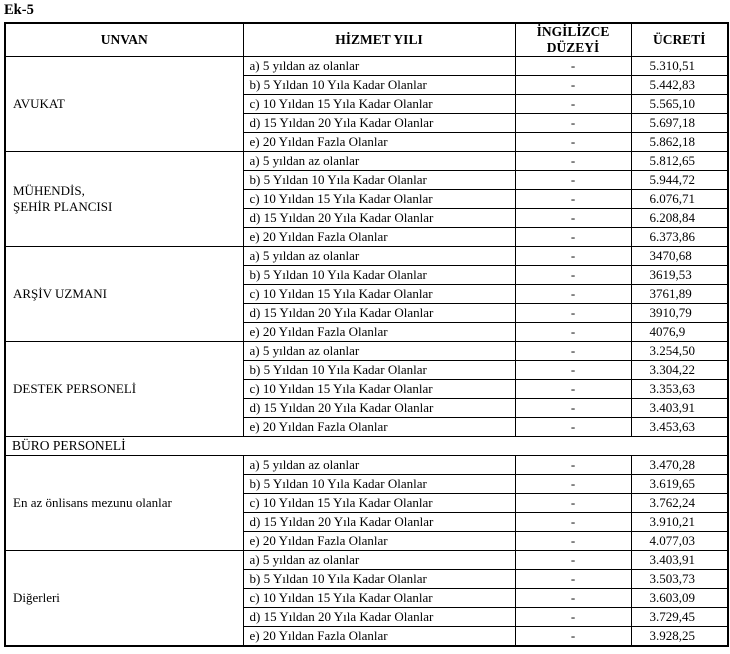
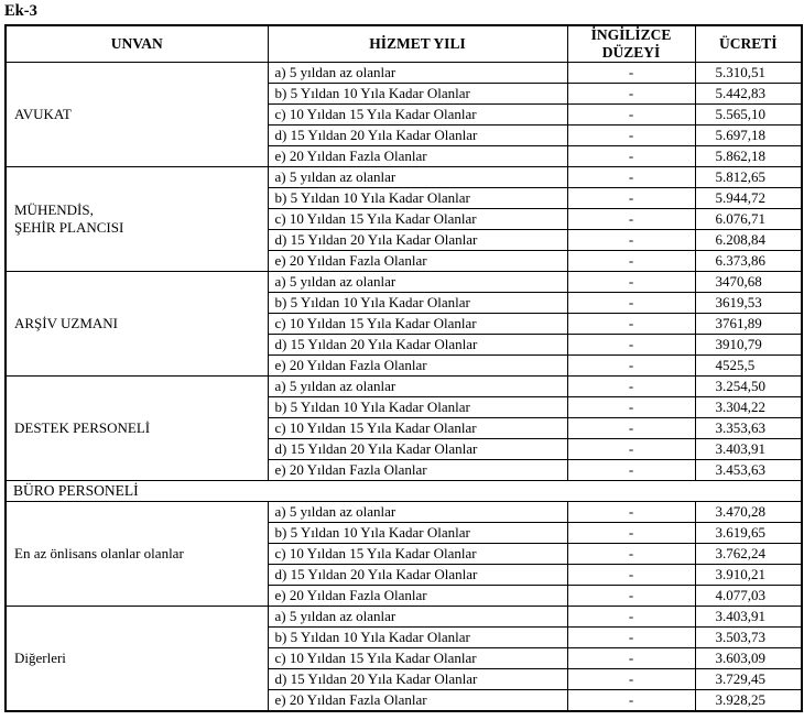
- Ek-5
+ Ek-3
  UNVAN	HİZMET YILI	İNGİLİZCE DÜZEYİ	ÜCRETİ
  AVUKAT	a) 5 yıldan az olanlar	-	5.310,51
  b) 5 Yıldan 10 Yıla Kadar Olanlar	-	5.442,83
  c) 10 Yıldan 15 Yıla Kadar Olanlar	-	5.565,10
  d) 15 Yıldan 20 Yıla Kadar Olanlar	-	5.697,18
  e) 20 Yıldan Fazla Olanlar	-	5.862,18
  MÜHENDİS, ŞEHİR PLANCISI	a) 5 yıldan az olanlar	-	5.812,65
  b) 5 Yıldan 10 Yıla Kadar Olanlar	-	5.944,72
  c) 10 Yıldan 15 Yıla Kadar Olanlar	-	6.076,71
  d) 15 Yıldan 20 Yıla Kadar Olanlar	-	6.208,84
  e) 20 Yıldan Fazla Olanlar	-	6.373,86
  ARŞİV UZMANI	a) 5 yıldan az olanlar	-	3470,68
  b) 5 Yıldan 10 Yıla Kadar Olanlar	-	3619,53
  c) 10 Yıldan 15 Yıla Kadar Olanlar	-	3761,89
  d) 15 Yıldan 20 Yıla Kadar Olanlar	-	3910,79
- e) 20 Yıldan Fazla Olanlar	-	4076,9
+ e) 20 Yıldan Fazla Olanlar	-	4525,5
  DESTEK PERSONELİ	a) 5 yıldan az olanlar	-	3.254,50
  b) 5 Yıldan 10 Yıla Kadar Olanlar	-	3.304,22
  c) 10 Yıldan 15 Yıla Kadar Olanlar	-	3.353,63
  d) 15 Yıldan 20 Yıla Kadar Olanlar	-	3.403,91
  e) 20 Yıldan Fazla Olanlar	-	3.453,63
  BÜRO PERSONELİ
- En az önlisans mezunu olanlar	a) 5 yıldan az olanlar	-	3.470,28
+ En az önlisans olanlar olanlar	a) 5 yıldan az olanlar	-	3.470,28
  b) 5 Yıldan 10 Yıla Kadar Olanlar	-	3.619,65
  c) 10 Yıldan 15 Yıla Kadar Olanlar	-	3.762,24
  d) 15 Yıldan 20 Yıla Kadar Olanlar	-	3.910,21
  e) 20 Yıldan Fazla Olanlar	-	4.077,03
  Diğerleri	a) 5 yıldan az olanlar	-	3.403,91
  b) 5 Yıldan 10 Yıla Kadar Olanlar	-	3.503,73
  c) 10 Yıldan 15 Yıla Kadar Olanlar	-	3.603,09
  d) 15 Yıldan 20 Yıla Kadar Olanlar	-	3.729,45
  e) 20 Yıldan Fazla Olanlar	-	3.928,25
